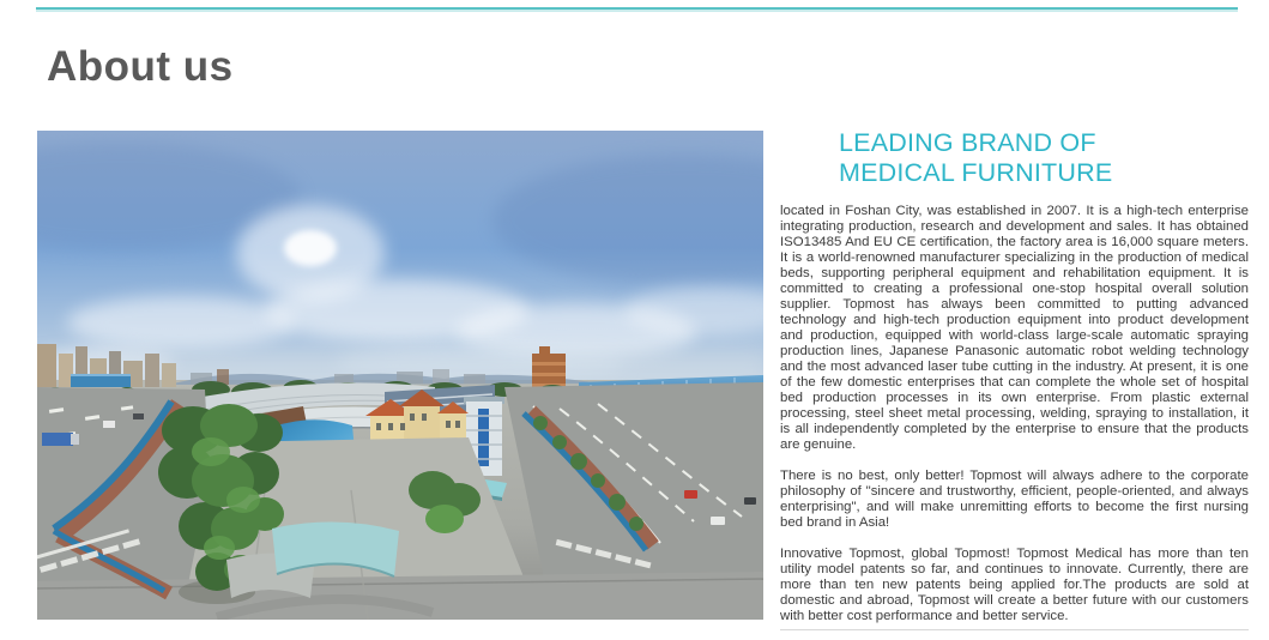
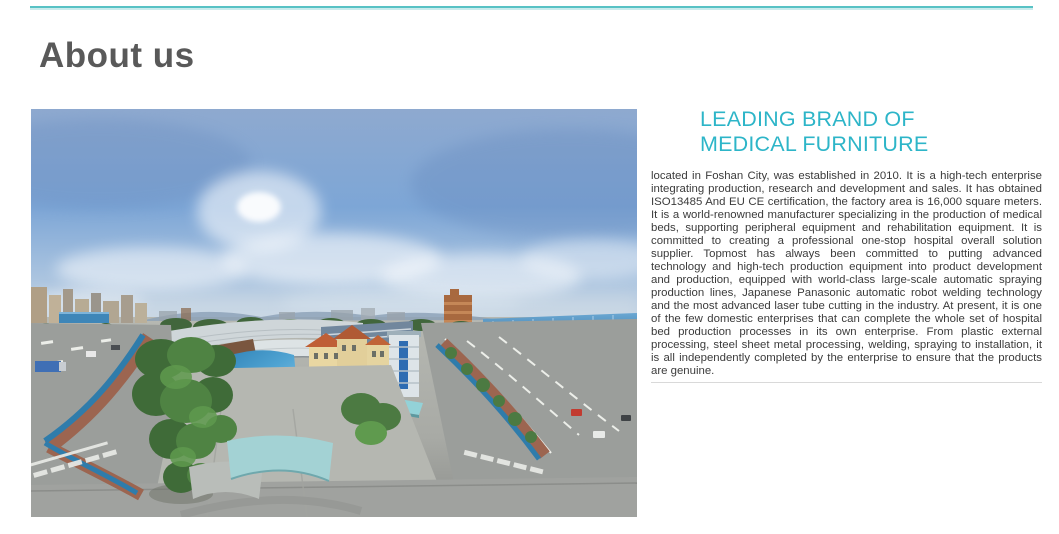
  About us
  LEADING BRAND OF
  MEDICAL FURNITURE
- located in Foshan City, was established in 2007. It is a high-tech enterprise integrating production, research and development and sales. It has obtained ISO13485 And EU CE certification, the factory area is 16,000 square meters. It is a world-renowned manufacturer specializing in the production of medical beds, supporting peripheral equipment and rehabilitation equipment. It is committed to creating a professional one-stop hospital overall solution supplier. Topmost has always been committed to putting advanced technology and high-tech production equipment into product development and production, equipped with world-class large-scale automatic spraying production lines, Japanese Panasonic automatic robot welding technology and the most advanced laser tube cutting in the industry. At present, it is one of the few domestic enterprises that can complete the whole set of hospital bed production processes in its own enterprise. From plastic external processing, steel sheet metal processing, welding, spraying to installation, it is all independently completed by the enterprise to ensure that the products are genuine.
+ located in Foshan City, was established in 2010. It is a high-tech enterprise integrating production, research and development and sales. It has obtained ISO13485 And EU CE certification, the factory area is 16,000 square meters. It is a world-renowned manufacturer specializing in the production of medical beds, supporting peripheral equipment and rehabilitation equipment. It is committed to creating a professional one-stop hospital overall solution supplier. Topmost has always been committed to putting advanced technology and high-tech production equipment into product development and production, equipped with world-class large-scale automatic spraying production lines, Japanese Panasonic automatic robot welding technology and the most advanced laser tube cutting in the industry. At present, it is one of the few domestic enterprises that can complete the whole set of hospital bed production processes in its own enterprise. From plastic external processing, steel sheet metal processing, welding, spraying to installation, it is all independently completed by the enterprise to ensure that the products are genuine.
- There is no best, only better! Topmost will always adhere to the corporate philosophy of "sincere and trustworthy, efficient, people-oriented, and always enterprising", and will make unremitting efforts to become the first nursing bed brand in Asia!
- Innovative Topmost, global Topmost! Topmost Medical has more than ten utility model patents so far, and continues to innovate. Currently, there are more than ten new patents being applied for.The products are sold at domestic and abroad, Topmost will create a better future with our customers with better cost performance and better service.
